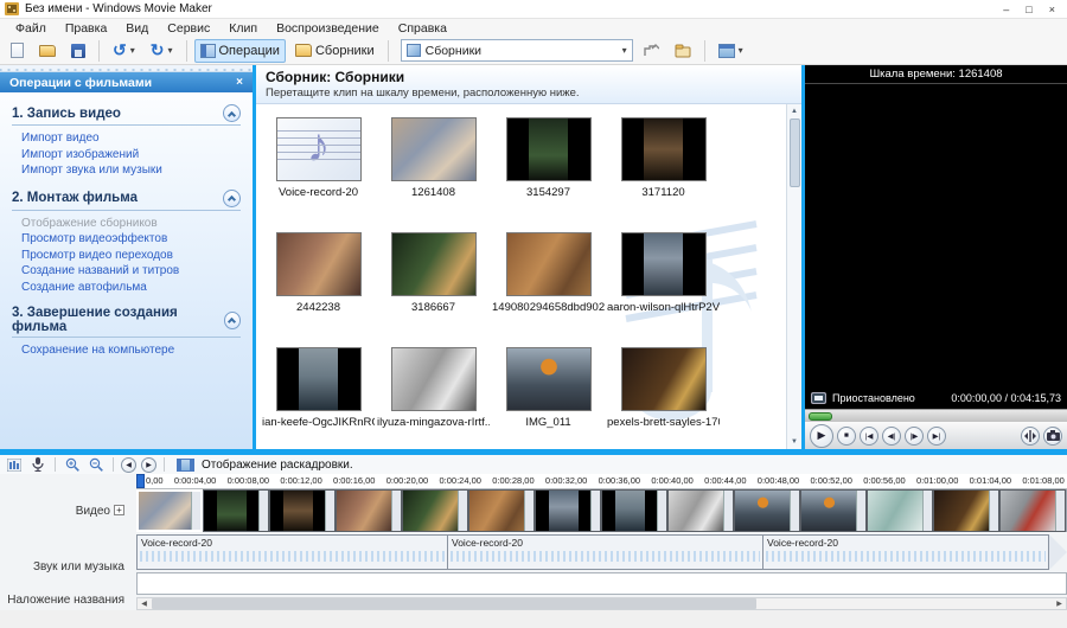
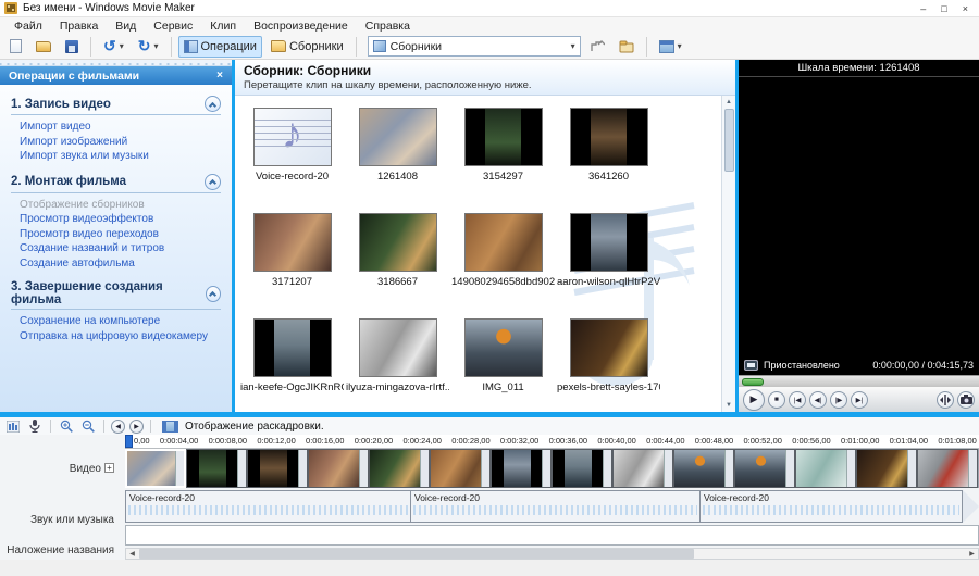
  Без имени - Windows Movie Maker
  –
  □
  ×
  Файл
  Правка
  Вид
  Сервис
  Клип
  Воспроизведение
  Справка
  ↺
  ▾
  ↻
  ▾
  Операции
  Сборники
  Сборники
  ▾
  ▾
  Операции с фильмами
  ×
  1. Запись видео
  Импорт видео
  Импорт изображений
  Импорт звука или музыки
  2. Монтаж фильма
  Отображение сборников
  Просмотр видеоэффектов
  Просмотр видео переходов
  Создание названий и титров
  Создание автофильма
  3. Завершение создания фильма
  Сохранение на компьютере
+ Отправка на цифровую видеокамеру
  Сборник: Сборники
  Перетащите клип на шкалу времени, расположенную ниже.
  Voice-record-20
  1261408
  3154297
- 3171120
+ 3641260
- 2442238
+ 3171207
  3186667
  149080294658dbd902
  aaron-wilson-qlHtrP2V
  ian-keefe-OgcJIKRnR
  ilyuza-mingazova-rIrtf..
  IMG_011
  pexels-brett-sayles-17
  Шкала времени: 1261408
  Приостановлено
  0:00:00,00 / 0:04:15,73
  ▶
  Отображение раскадровки.
  Видео +
  Звук или музыка
  Наложение названия
  0,00
  0:00:04,00
  0:00:08,00
  0:00:12,00
  0:00:16,00
  0:00:20,00
  0:00:24,00
  0:00:28,00
  0:00:32,00
  0:00:36,00
  0:00:40,00
  0:00:44,00
  0:00:48,00
  0:00:52,00
  0:00:56,00
  0:01:00,00
  0:01:04,00
  0:01:08,00
  Voice-record-20
  Voice-record-20
  Voice-record-20
